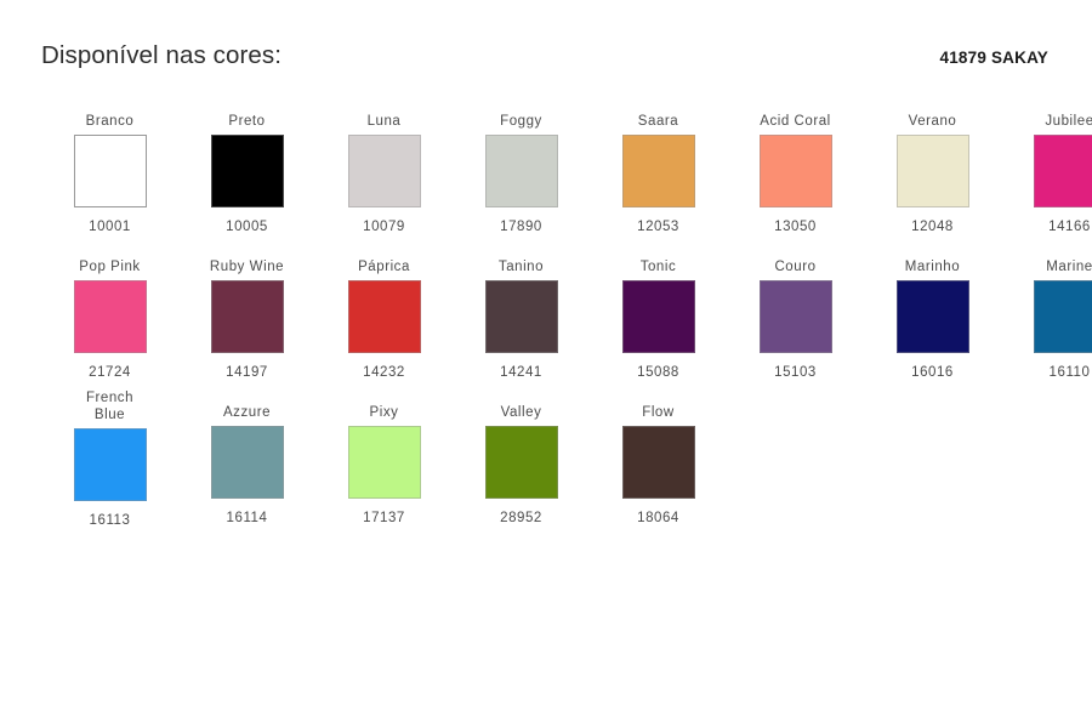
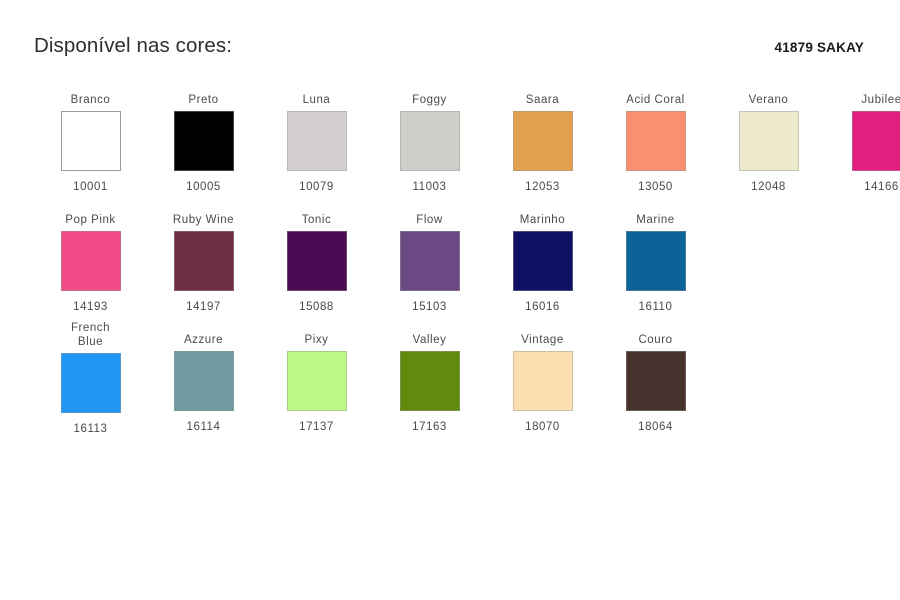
  Disponível nas cores:
  41879 SAKAY
  Branco
  10001
  Preto
  10005
  Luna
  10079
  Foggy
- 17890
+ 11003
  Saara
  12053
  Acid Coral
  13050
  Verano
  12048
  Jubilee
  14166
  Pop Pink
- 21724
+ 14193
  Ruby Wine
  14197
- Páprica
- 14232
- Tanino
- 14241
  Tonic
  15088
- Couro
+ Flow
  15103
  Marinho
  16016
  Marine
  16110
  French
  Blue
  16113
  Azzure
  16114
  Pixy
  17137
  Valley
- 28952
+ 17163
+ Vintage
+ 18070
- Flow
+ Couro
  18064
